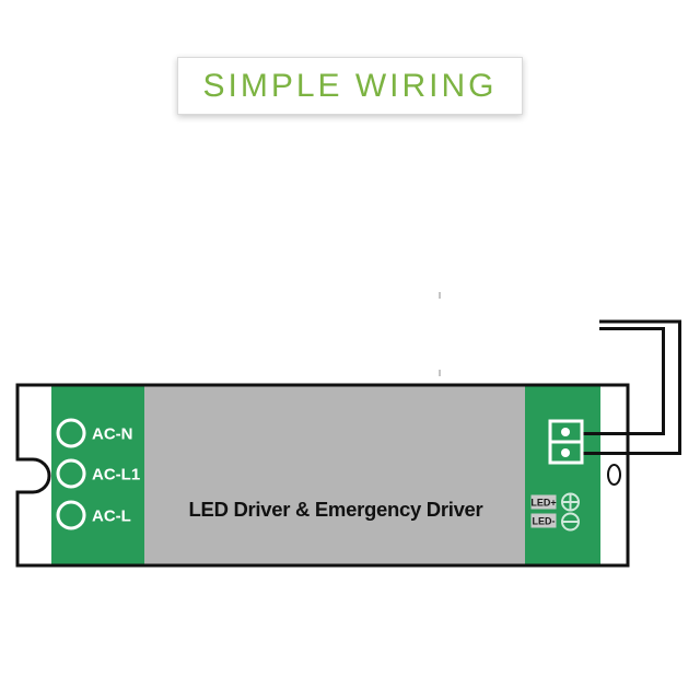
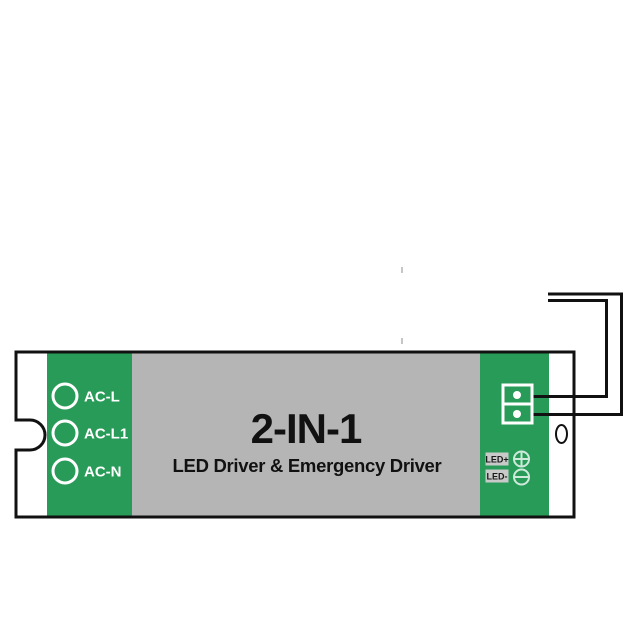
- SIMPLE WIRING
- AC-N
+ AC-L
  AC-L1
- AC-L
+ AC-N
+ 2-IN-1
  LED Driver & Emergency Driver
  LED+
  LED-
